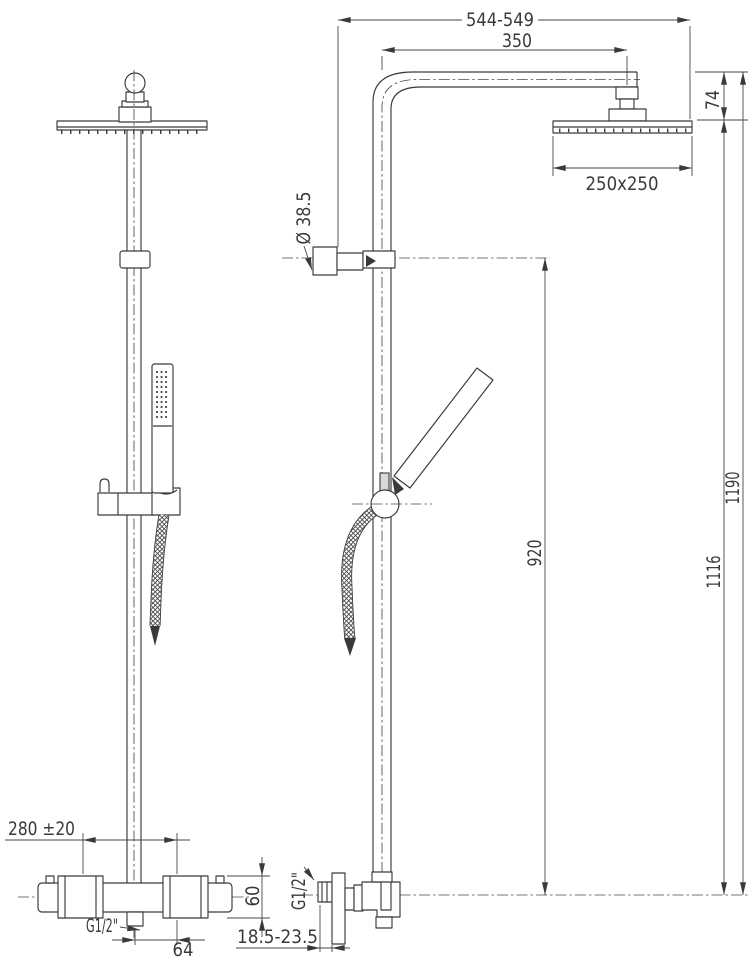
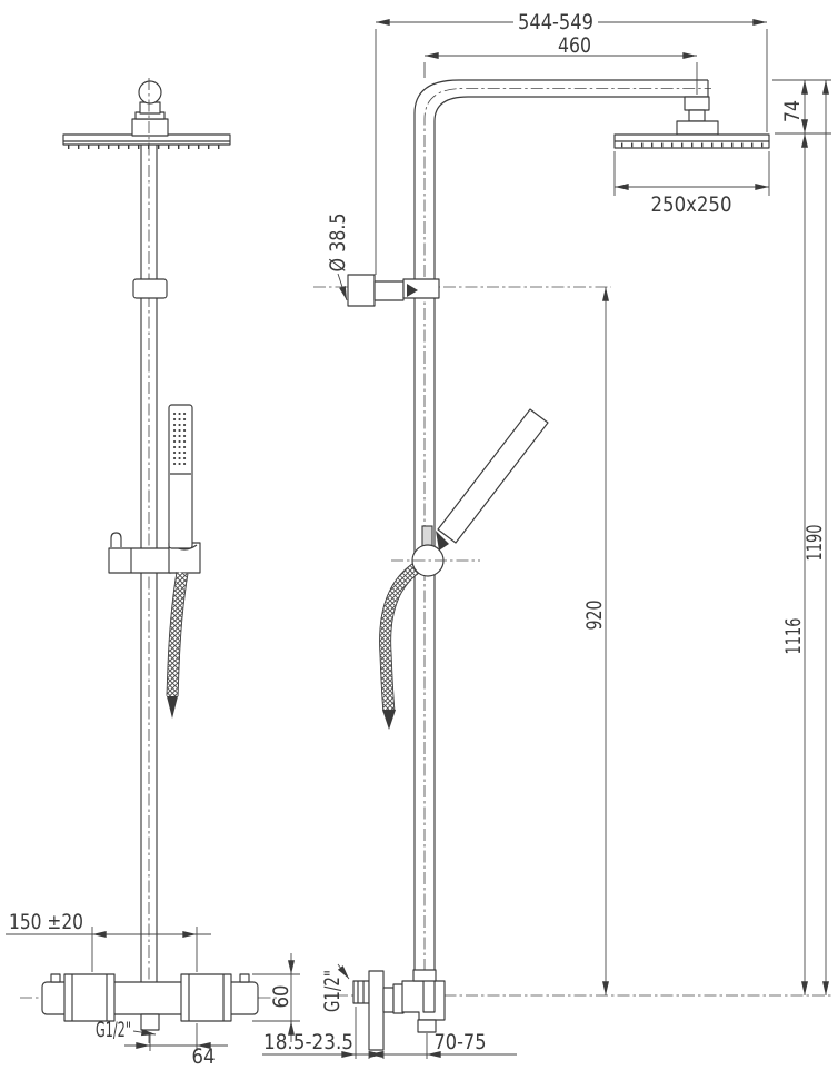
  544-549
- 350
+ 460
  250x250
- 280 ±20
+ 150 ±20
  G1/2"
  64
  18.5-23.5
+ 70-75
